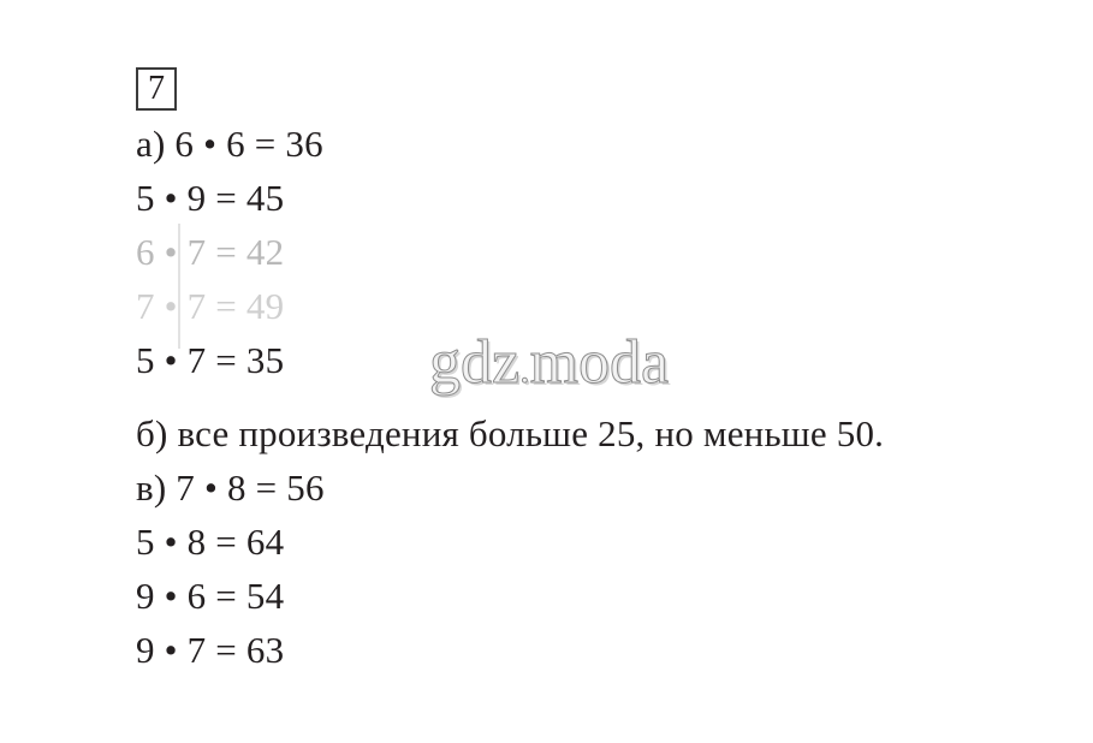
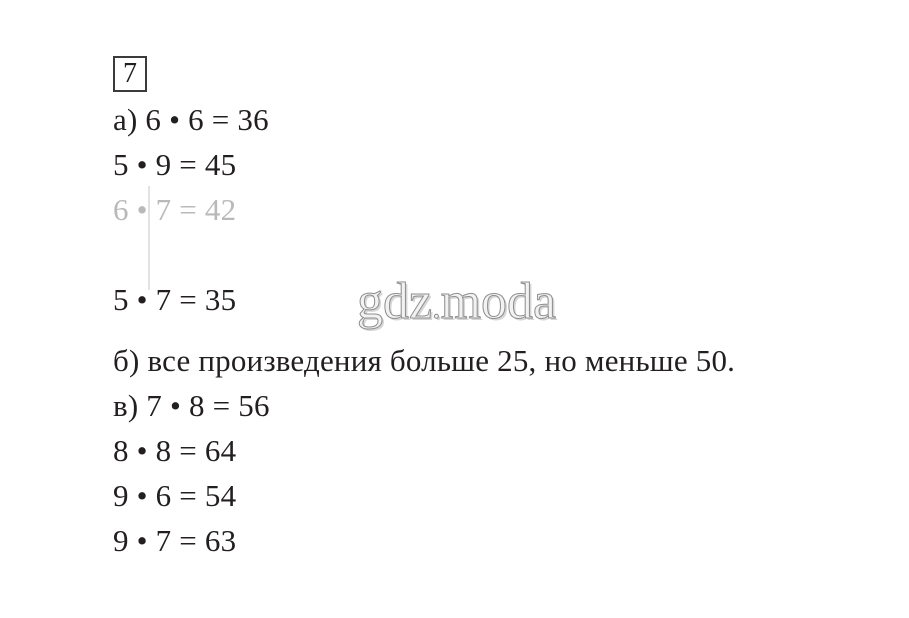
  7
  а) 6 • 6 = 36
  5 • 9 = 45
  6 • 7 = 42
- 7 • 7 = 49
  5 • 7 = 35
  б) все произведения больше 25, но меньше 50.
  в) 7 • 8 = 56
- 5 • 8 = 64
+ 8 • 8 = 64
  9 • 6 = 54
  9 • 7 = 63
  gdz.moda
